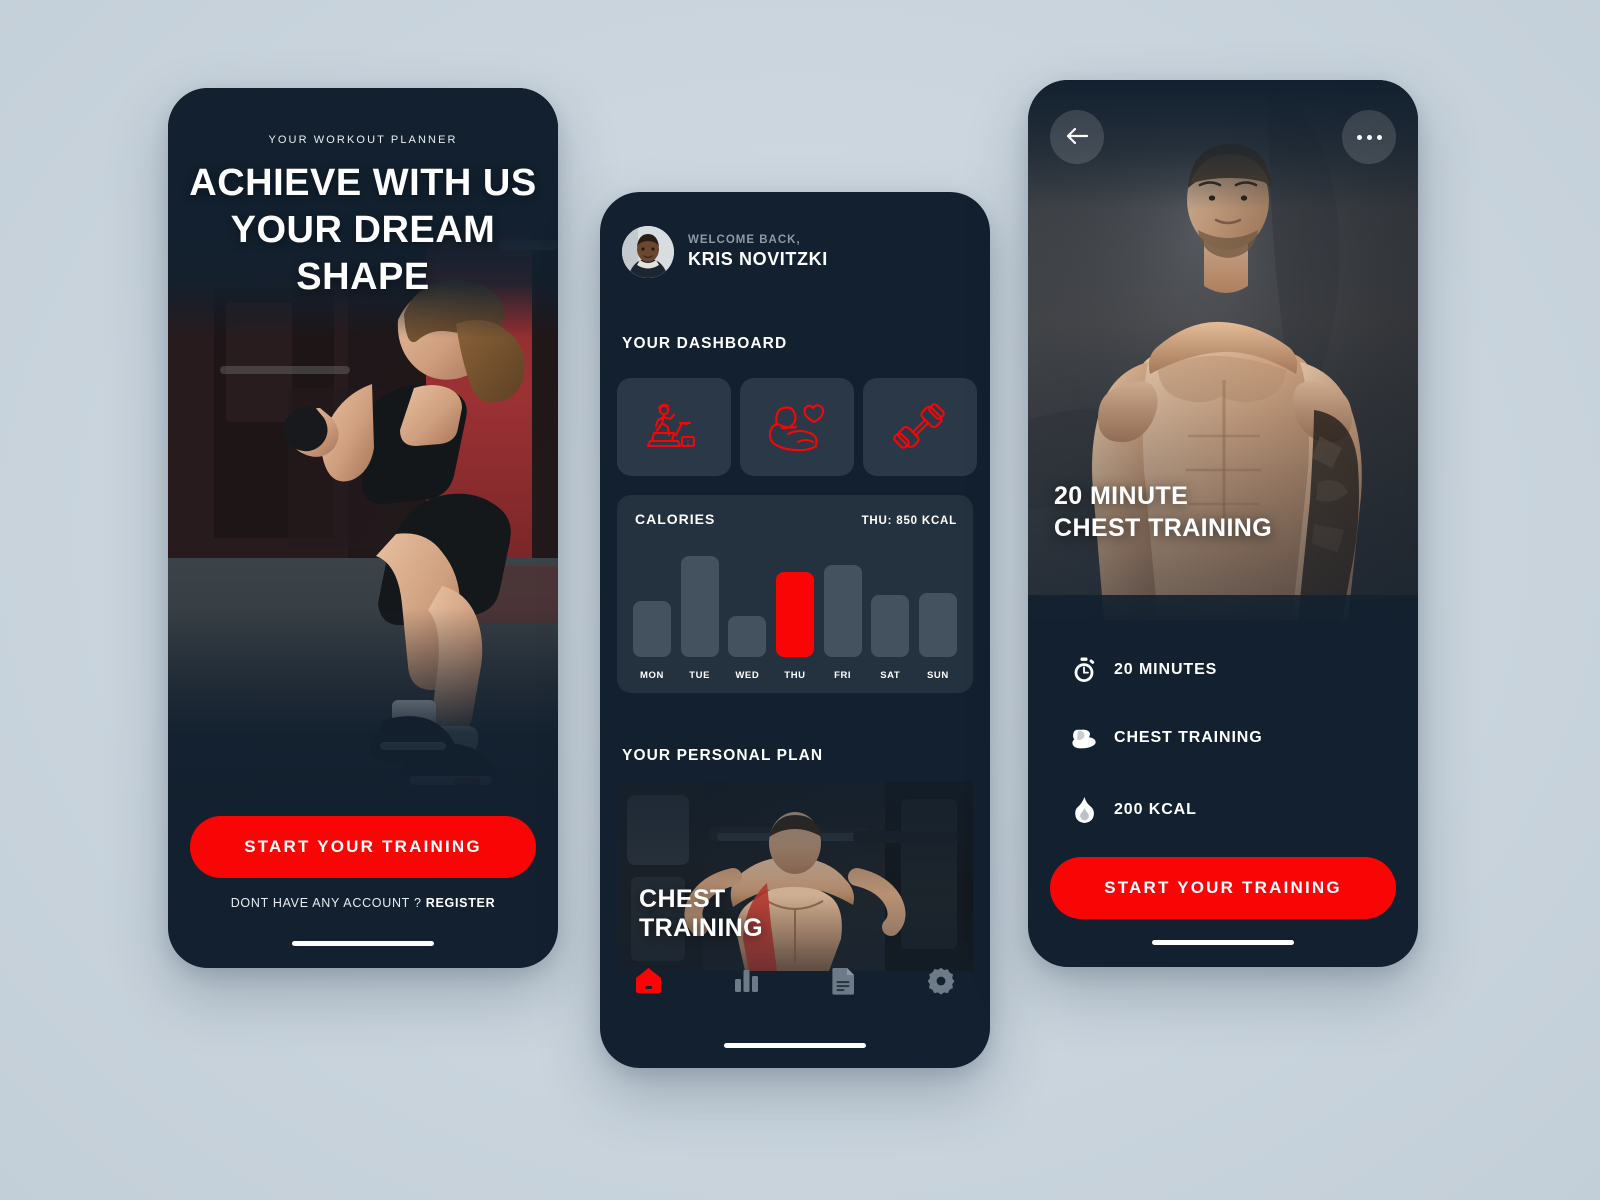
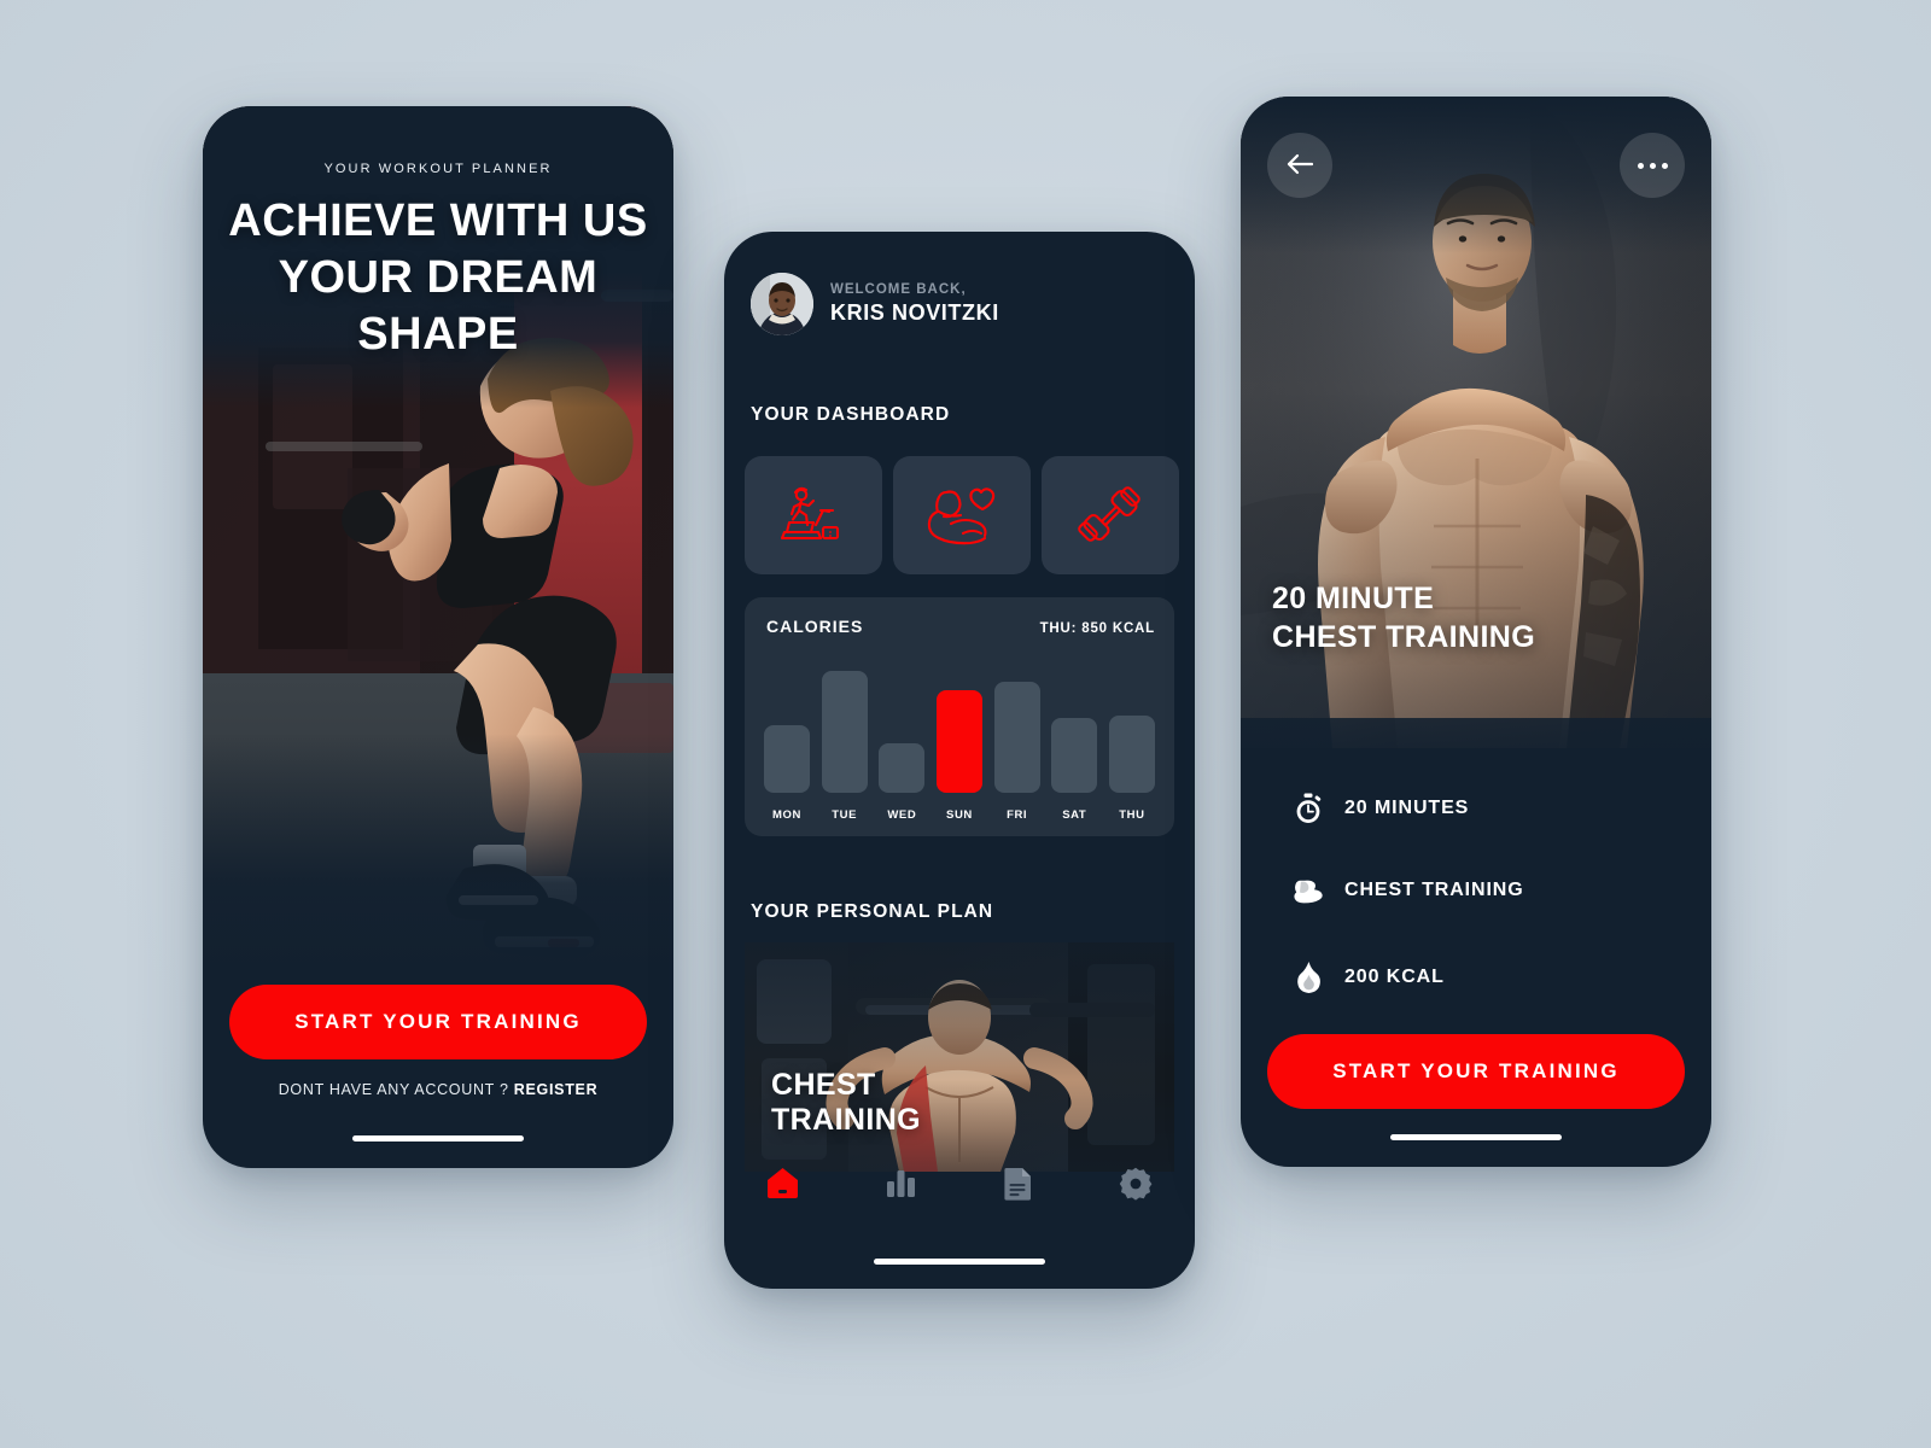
  YOUR WORKOUT PLANNER
  ACHIEVE WITH US
  YOUR DREAM SHAPE
  START YOUR TRAINING
  DONT HAVE ANY ACCOUNT ? REGISTER
  WELCOME BACK,
  KRIS NOVITZKI
  YOUR DASHBOARD
  CALORIES
  THU: 850 KCAL
  MON
  TUE
  WED
- THU
+ SUN
  FRI
  SAT
- SUN
+ THU
  YOUR PERSONAL PLAN
  CHEST
  TRAINING
  20 MINUTE
  CHEST TRAINING
  20 MINUTES
  CHEST TRAINING
  200 KCAL
  START YOUR TRAINING
